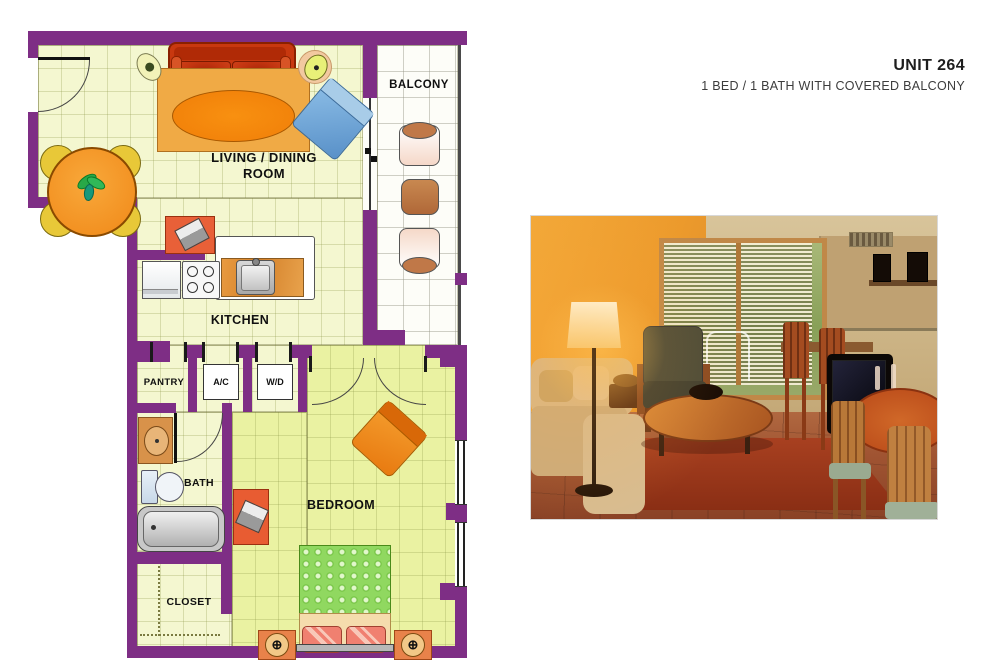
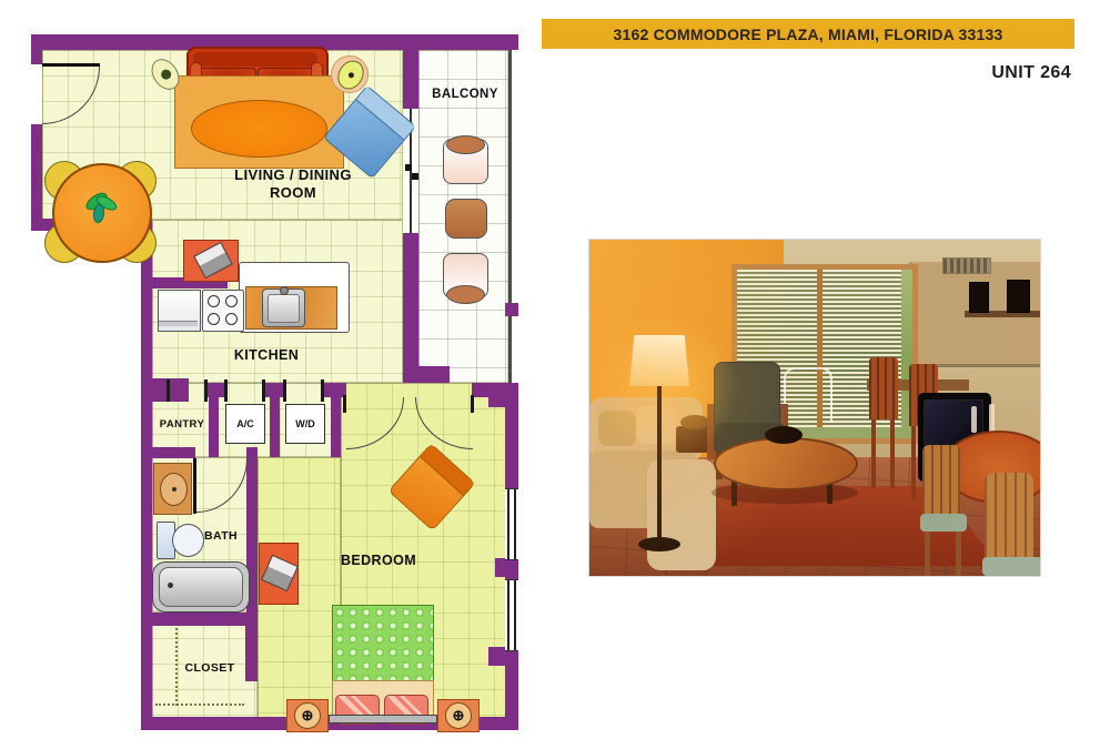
  A/C
  W/D
  ⊕
  ⊕
  BALCONY
  LIVING / DINING
  ROOM
  KITCHEN
  PANTRY
  BATH
  CLOSET
  BEDROOM
+ 3162 COMMODORE PLAZA, MIAMI, FLORIDA 33133
  UNIT 264
- 1 BED / 1 BATH WITH COVERED BALCONY
